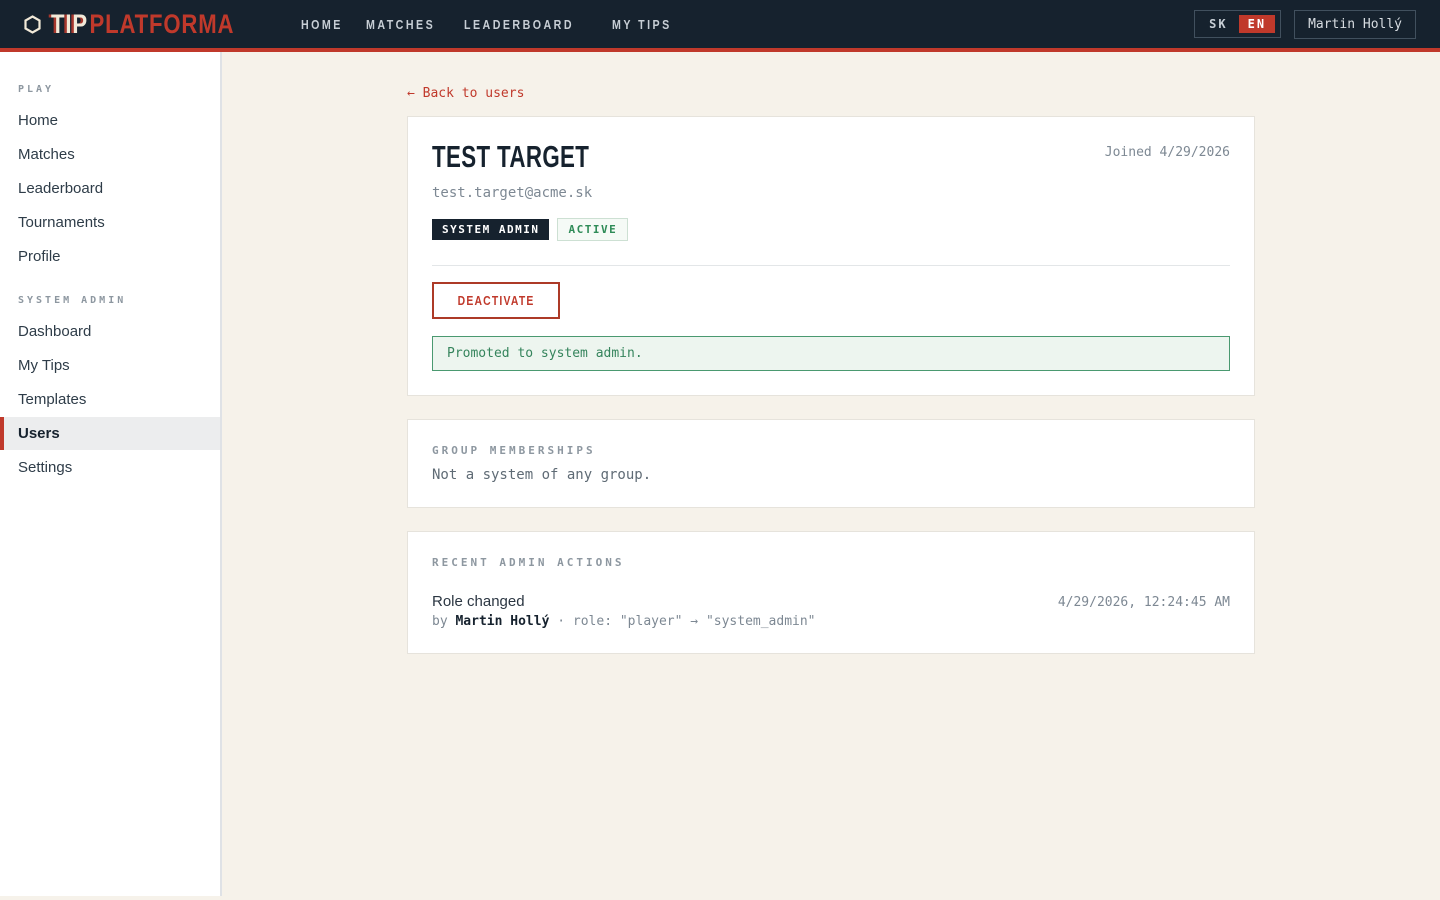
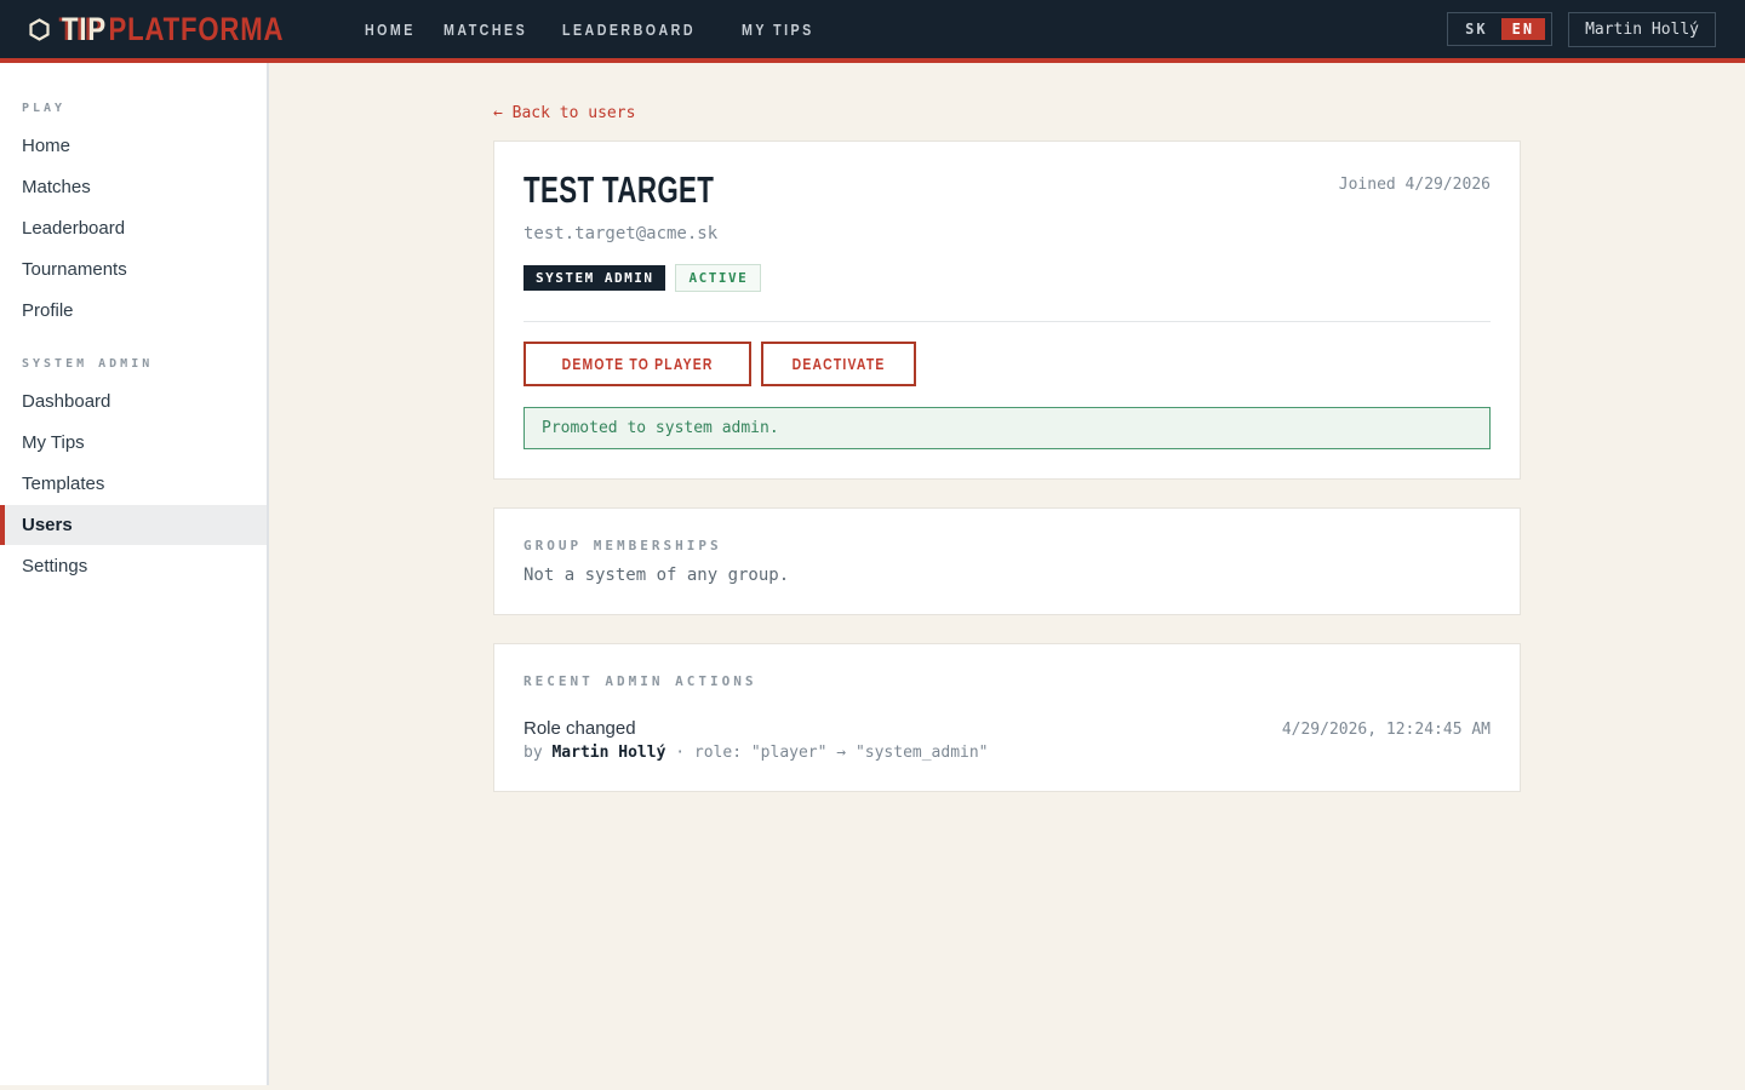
  TIPPLATFORMA
  HOME
  MATCHES
  LEADERBOARD
  MY TIPS
  SK
  EN
  Martin Hollý
  PLAY
  Home
  Matches
  Leaderboard
  Tournaments
  Profile
  SYSTEM ADMIN
  Dashboard
  My Tips
  Templates
  Users
  Settings
  ← Back to users
  TEST TARGET
  Joined 4/29/2026
  test.target@acme.sk
  SYSTEM ADMIN
  ACTIVE
+ DEMOTE TO PLAYER
  DEACTIVATE
  Promoted to system admin.
  GROUP MEMBERSHIPS
  Not a system of any group.
  RECENT ADMIN ACTIONS
  Role changed
  by Martin Hollý · role: "player" → "system_admin"
  4/29/2026, 12:24:45 AM
